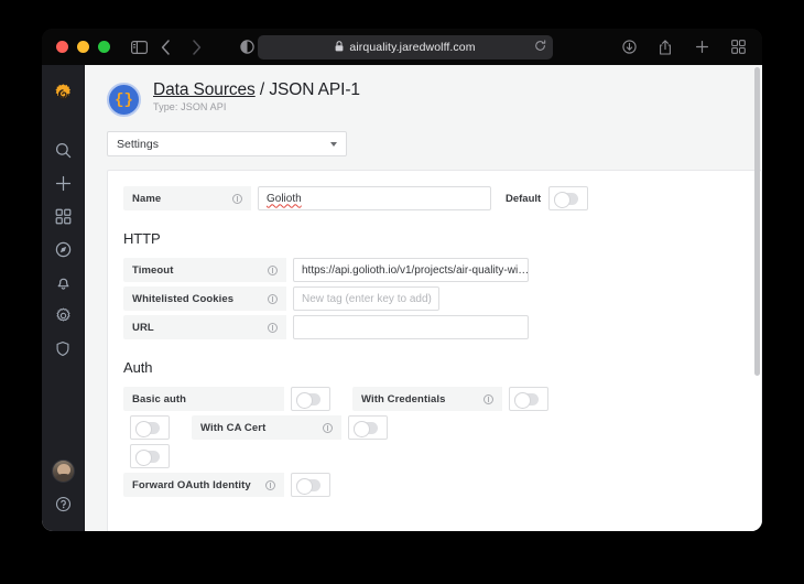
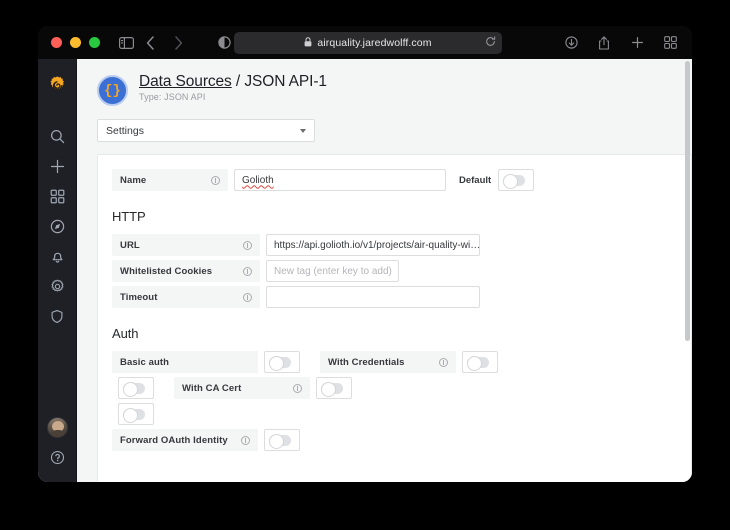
  airquality.jaredwolff.com
  {}
  Data Sources / JSON API-1
  Type: JSON API
  Settings
  Name
  Golioth
  Default
  HTTP
- Timeout
+ URL
  https://api.golioth.io/v1/projects/air-quality-wi…
  Whitelisted Cookies
  New tag (enter key to add)
- URL
+ Timeout
  Auth
  Basic auth
  With Credentials
  With CA Cert
  Forward OAuth Identity
